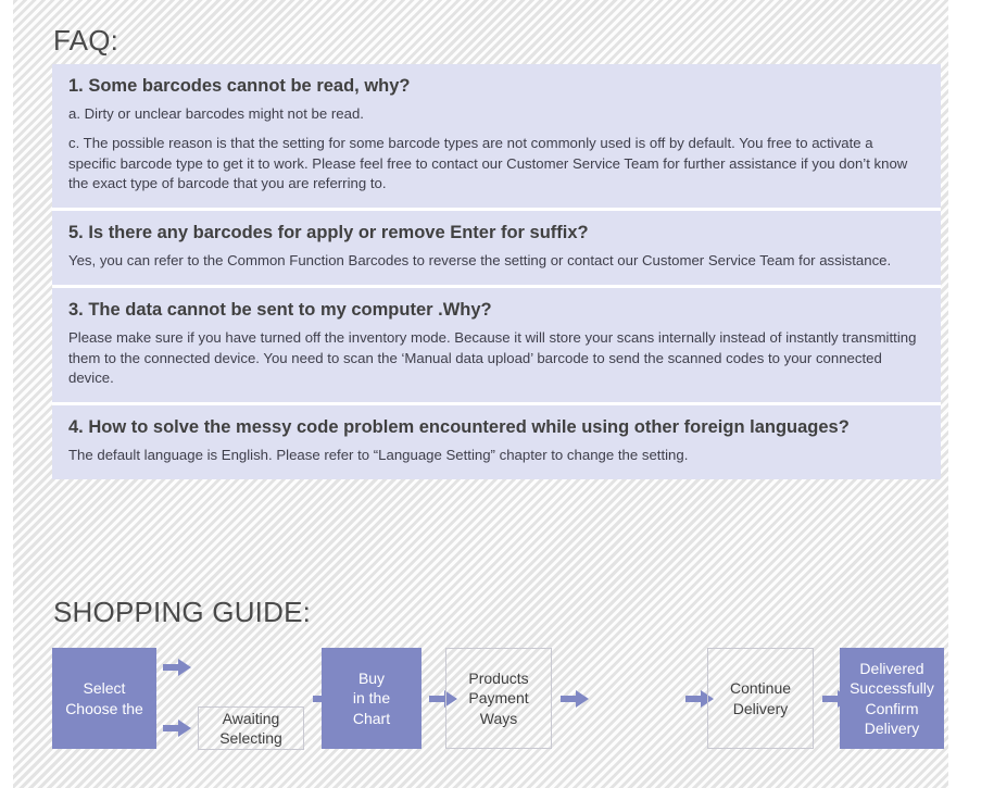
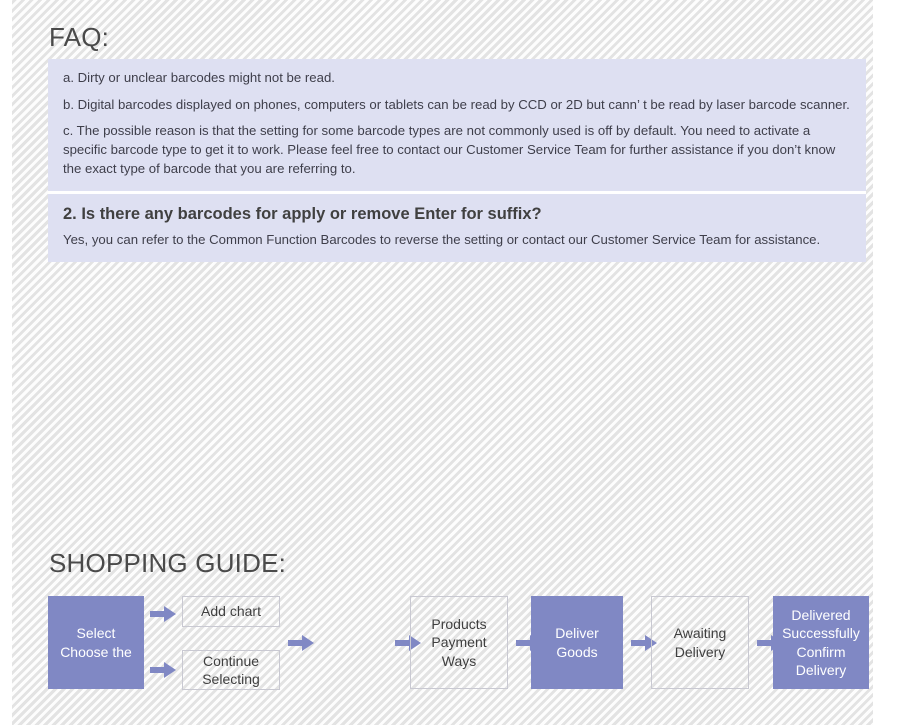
  FAQ:
- 1. Some barcodes cannot be read, why?
  a. Dirty or unclear barcodes might not be read.
+ b. Digital barcodes displayed on phones, computers or tablets can be read by CCD or 2D but cann’ t be read by laser barcode scanner.
- c. The possible reason is that the setting for some barcode types are not commonly used is off by default. You free to activate a specific barcode type to get it to work. Please feel free to contact our Customer Service Team for further assistance if you don’t know the exact type of barcode that you are referring to.
+ c. The possible reason is that the setting for some barcode types are not commonly used is off by default. You need to activate a specific barcode type to get it to work. Please feel free to contact our Customer Service Team for further assistance if you don’t know the exact type of barcode that you are referring to.
- 5. Is there any barcodes for apply or remove Enter for suffix?
+ 2. Is there any barcodes for apply or remove Enter for suffix?
  Yes, you can refer to the Common Function Barcodes to reverse the setting or contact our Customer Service Team for assistance.
- 3. The data cannot be sent to my computer .Why?
- Please make sure if you have turned off the inventory mode. Because it will store your scans internally instead of instantly transmitting them to the connected device. You need to scan the ‘Manual data upload’ barcode to send the scanned codes to your connected device.
- 4. How to solve the messy code problem encountered while using other foreign languages?
- The default language is English. Please refer to “Language Setting” chapter to change the setting.
  SHOPPING GUIDE:
  Select
  Choose the
+ Add chart
- Awaiting
+ Continue
  Selecting
- Buy
- in the
- Chart
  Products
  Payment
  Ways
+ Deliver
+ Goods
- Continue
+ Awaiting
  Delivery
  Delivered
  Successfully
  Confirm
  Delivery
